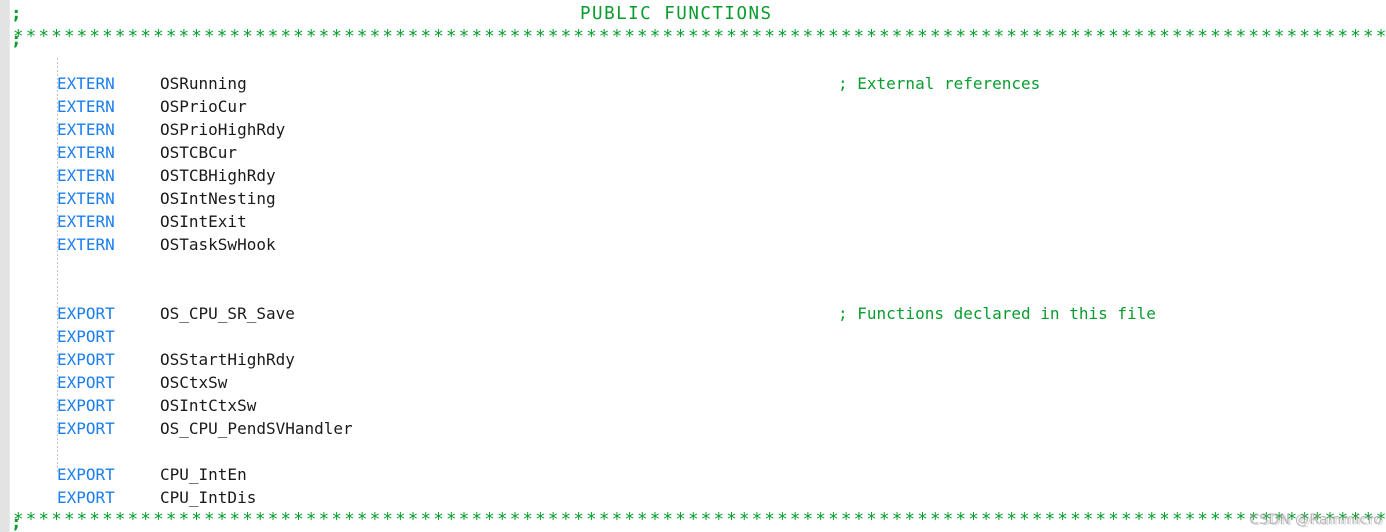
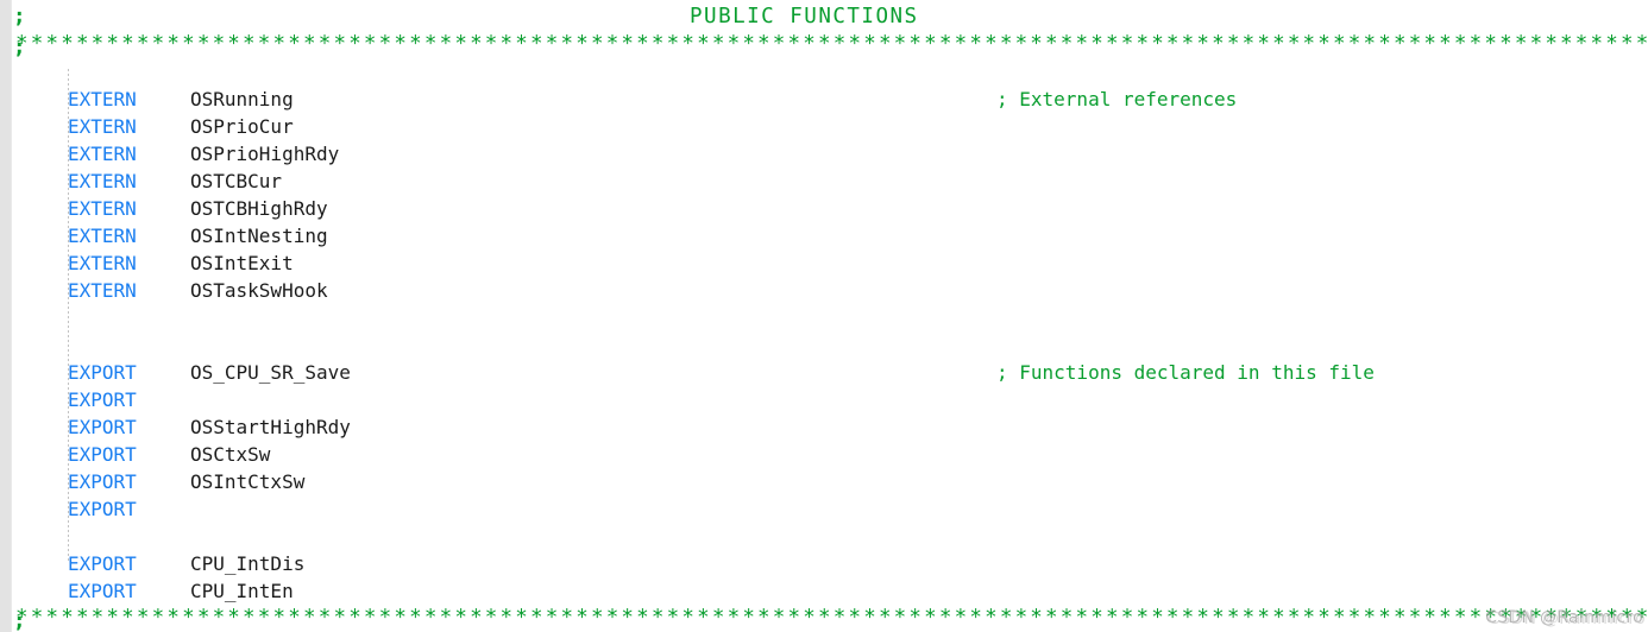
  ;
  PUBLIC FUNCTIONS
  ************************************************************************************************************
  ;
  EXTERN
  OSRunning
  EXTERN
  OSPrioCur
  EXTERN
  OSPrioHighRdy
  EXTERN
  OSTCBCur
  EXTERN
  OSTCBHighRdy
  EXTERN
  OSIntNesting
  EXTERN
  OSIntExit
  EXTERN
  OSTaskSwHook
  ; External references
  EXPORT
  OS_CPU_SR_Save
  EXPORT
  EXPORT
  OSStartHighRdy
  EXPORT
  OSCtxSw
  EXPORT
  OSIntCtxSw
  EXPORT
- OS_CPU_PendSVHandler
  ; Functions declared in this file
  EXPORT
- CPU_IntEn
+ CPU_IntDis
  EXPORT
- CPU_IntDis
+ CPU_IntEn
  ************************************************************************************************************
  ;
  CSDN @Rainmicro
